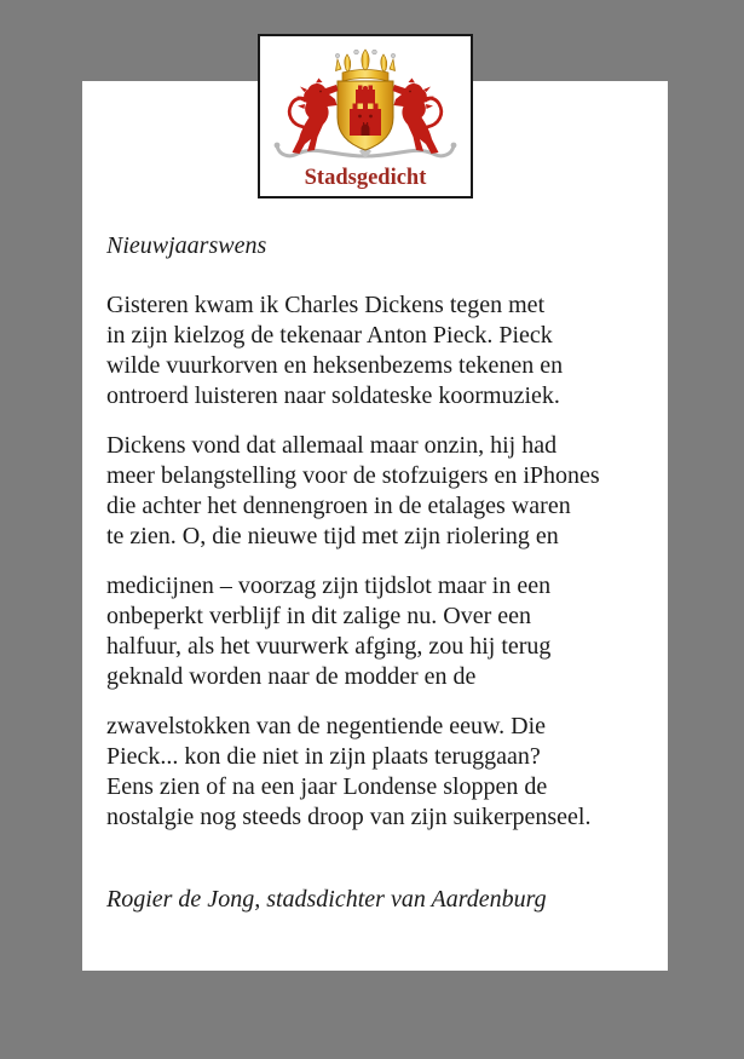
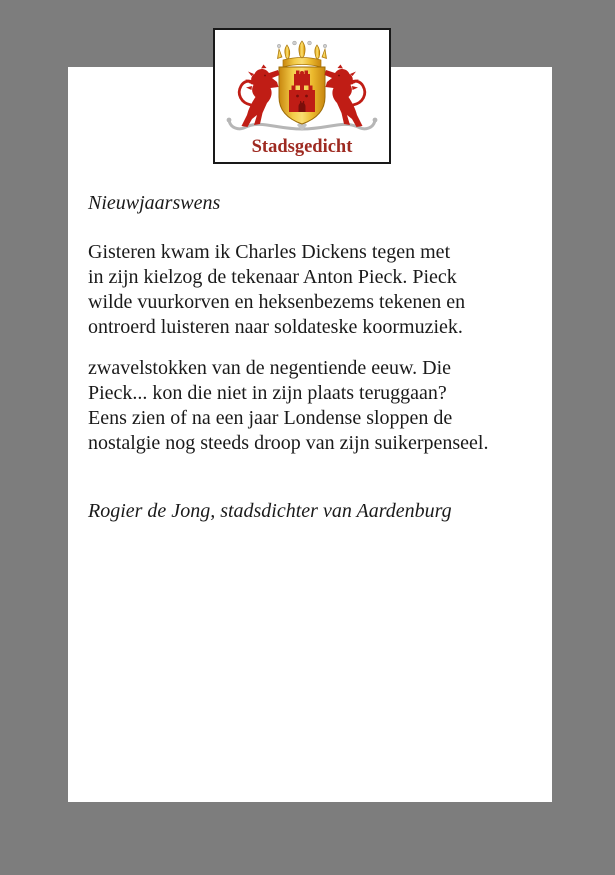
  Nieuwjaarswens
  Gisteren kwam ik Charles Dickens tegen met
  in zijn kielzog de tekenaar Anton Pieck. Pieck
  wilde vuurkorven en heksenbezems tekenen en
  ontroerd luisteren naar soldateske koormuziek.
- Dickens vond dat allemaal maar onzin, hij had
- meer belangstelling voor de stofzuigers en iPhones
- die achter het dennengroen in de etalages waren
- te zien. O, die nieuwe tijd met zijn riolering en
- medicijnen – voorzag zijn tijdslot maar in een
- onbeperkt verblijf in dit zalige nu. Over een
- halfuur, als het vuurwerk afging, zou hij terug
- geknald worden naar de modder en de
  zwavelstokken van de negentiende eeuw. Die
  Pieck... kon die niet in zijn plaats teruggaan?
  Eens zien of na een jaar Londense sloppen de
  nostalgie nog steeds droop van zijn suikerpenseel.
  Rogier de Jong, stadsdichter van Aardenburg
  Stadsgedicht
